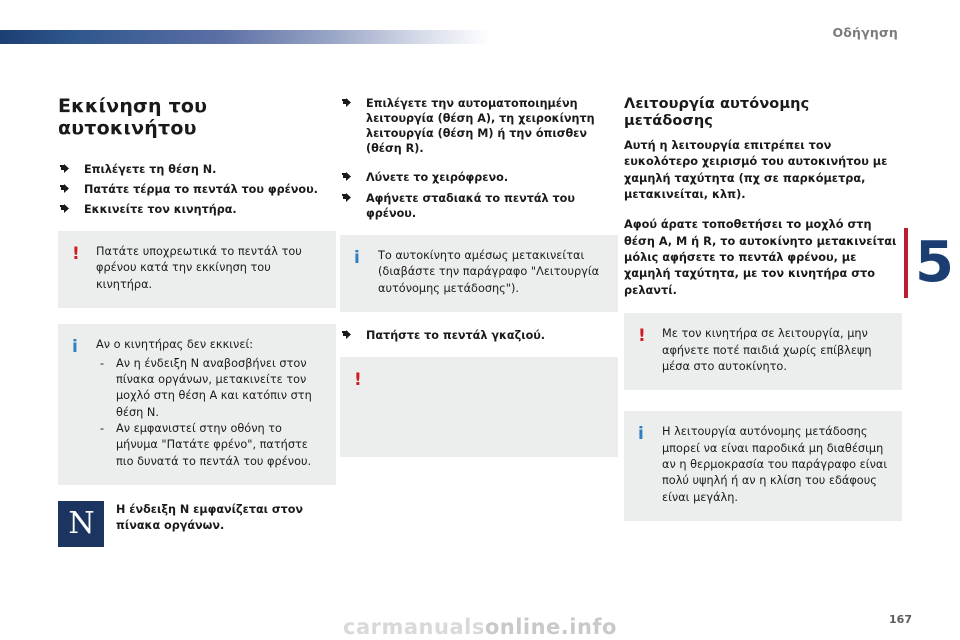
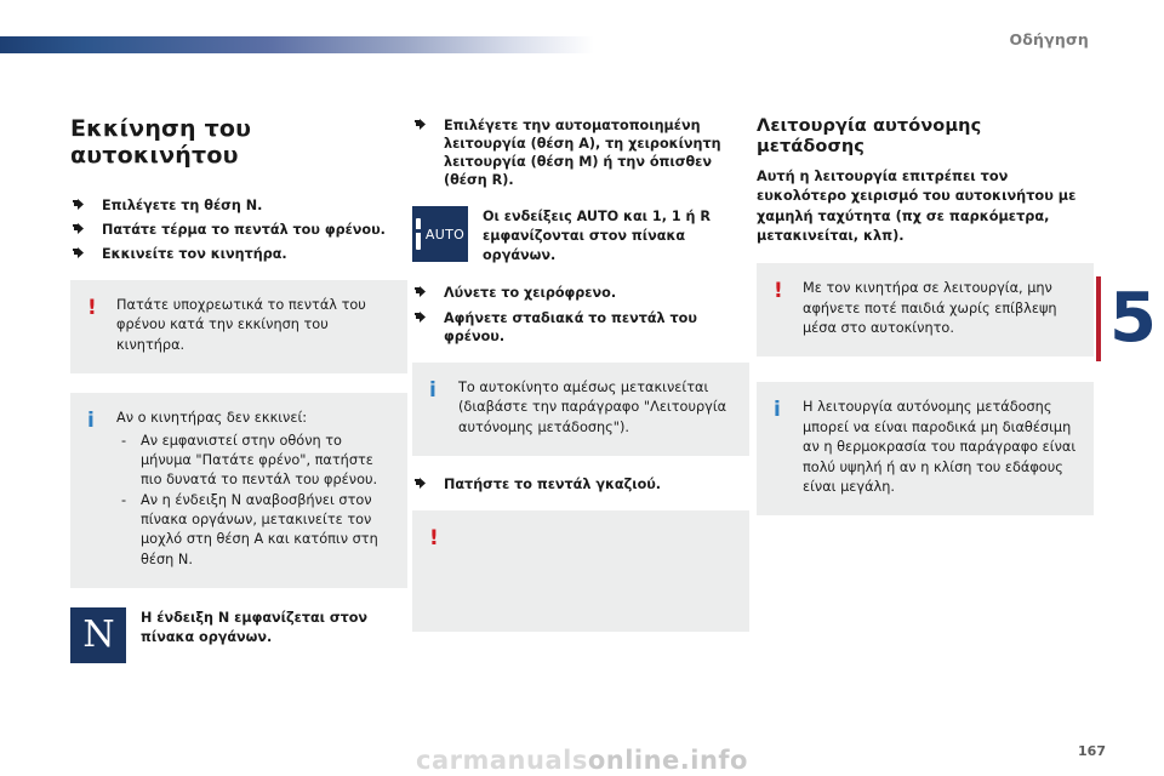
  Οδήγηση
  5
  Εκκίνηση του αυτοκινήτου
  Επιλέγετε τη θέση N.
  Πατάτε τέρμα το πεντάλ του φρένου.
  Εκκινείτε τον κινητήρα.
  !
  Πατάτε υποχρεωτικά το πεντάλ του φρένου κατά την εκκίνηση του κινητήρα.
  i
  Αν ο κινητήρας δεν εκκινεί:
  -
- Αν η ένδειξη N αναβοσβήνει στον πίνακα οργάνων, μετακινείτε τον μοχλό στη θέση A και κατόπιν στη θέση N.
+ Αν εμφανιστεί στην οθόνη το μήνυμα "Πατάτε φρένο", πατήστε πιο δυνατά το πεντάλ του φρένου.
  -
- Αν εμφανιστεί στην οθόνη το μήνυμα "Πατάτε φρένο", πατήστε πιο δυνατά το πεντάλ του φρένου.
+ Αν η ένδειξη N αναβοσβήνει στον πίνακα οργάνων, μετακινείτε τον μοχλό στη θέση A και κατόπιν στη θέση N.
  N
  Η ένδειξη N εμφανίζεται στον πίνακα οργάνων.
  Επιλέγετε την αυτοματοποιημένη λειτουργία (θέση A), τη χειροκίνητη λειτουργία (θέση M) ή την όπισθεν (θέση R).
+ AUTO
+ Οι ενδείξεις AUTO και 1, 1 ή R εμφανίζονται στον πίνακα οργάνων.
  Λύνετε το χειρόφρενο.
  Αφήνετε σταδιακά το πεντάλ του φρένου.
  i
  Το αυτοκίνητο αμέσως μετακινείται (διαβάστε την παράγραφο "Λειτουργία αυτόνομης μετάδοσης").
  Πατήστε το πεντάλ γκαζιού.
  !
  Λειτουργία αυτόνομης μετάδοσης
  Αυτή η λειτουργία επιτρέπει τον ευκολότερο χειρισμό του αυτοκινήτου με χαμηλή ταχύτητα (πχ σε παρκόμετρα, μετακινείται, κλπ).
- Αφού άρατε τοποθετήσει το μοχλό στη θέση A, M ή R, το αυτοκίνητο μετακινείται μόλις αφήσετε το πεντάλ φρένου, με χαμηλή ταχύτητα, με τον κινητήρα στο ρελαντί.
  !
  Με τον κινητήρα σε λειτουργία, μην αφήνετε ποτέ παιδιά χωρίς επίβλεψη μέσα στο αυτοκίνητο.
  i
  Η λειτουργία αυτόνομης μετάδοσης μπορεί να είναι παροδικά μη διαθέσιμη αν η θερμοκρασία του παράγραφο είναι πολύ υψηλή ή αν η κλίση του εδάφους είναι μεγάλη.
  167
  carmanuals
  online.info
